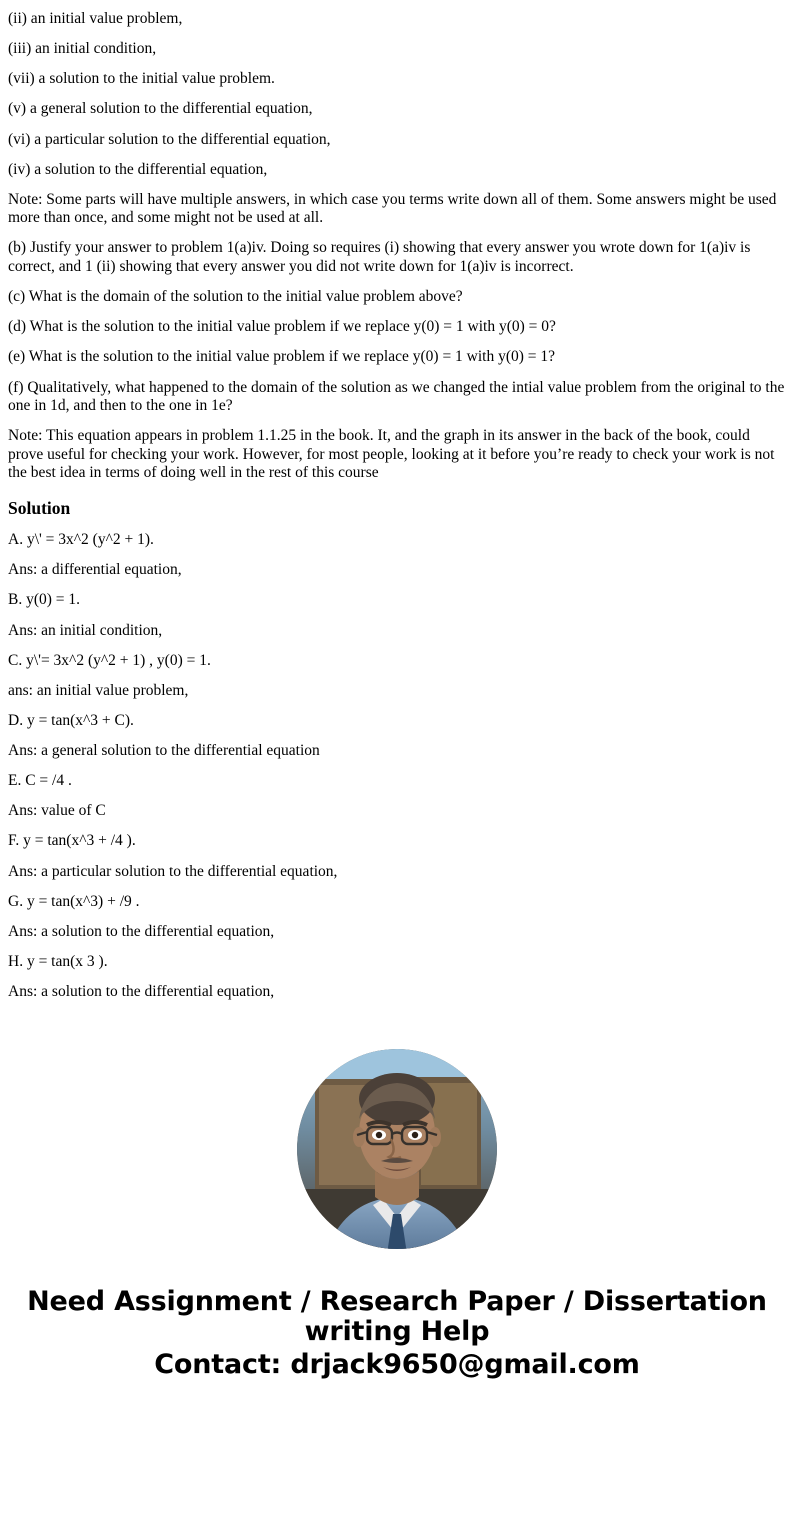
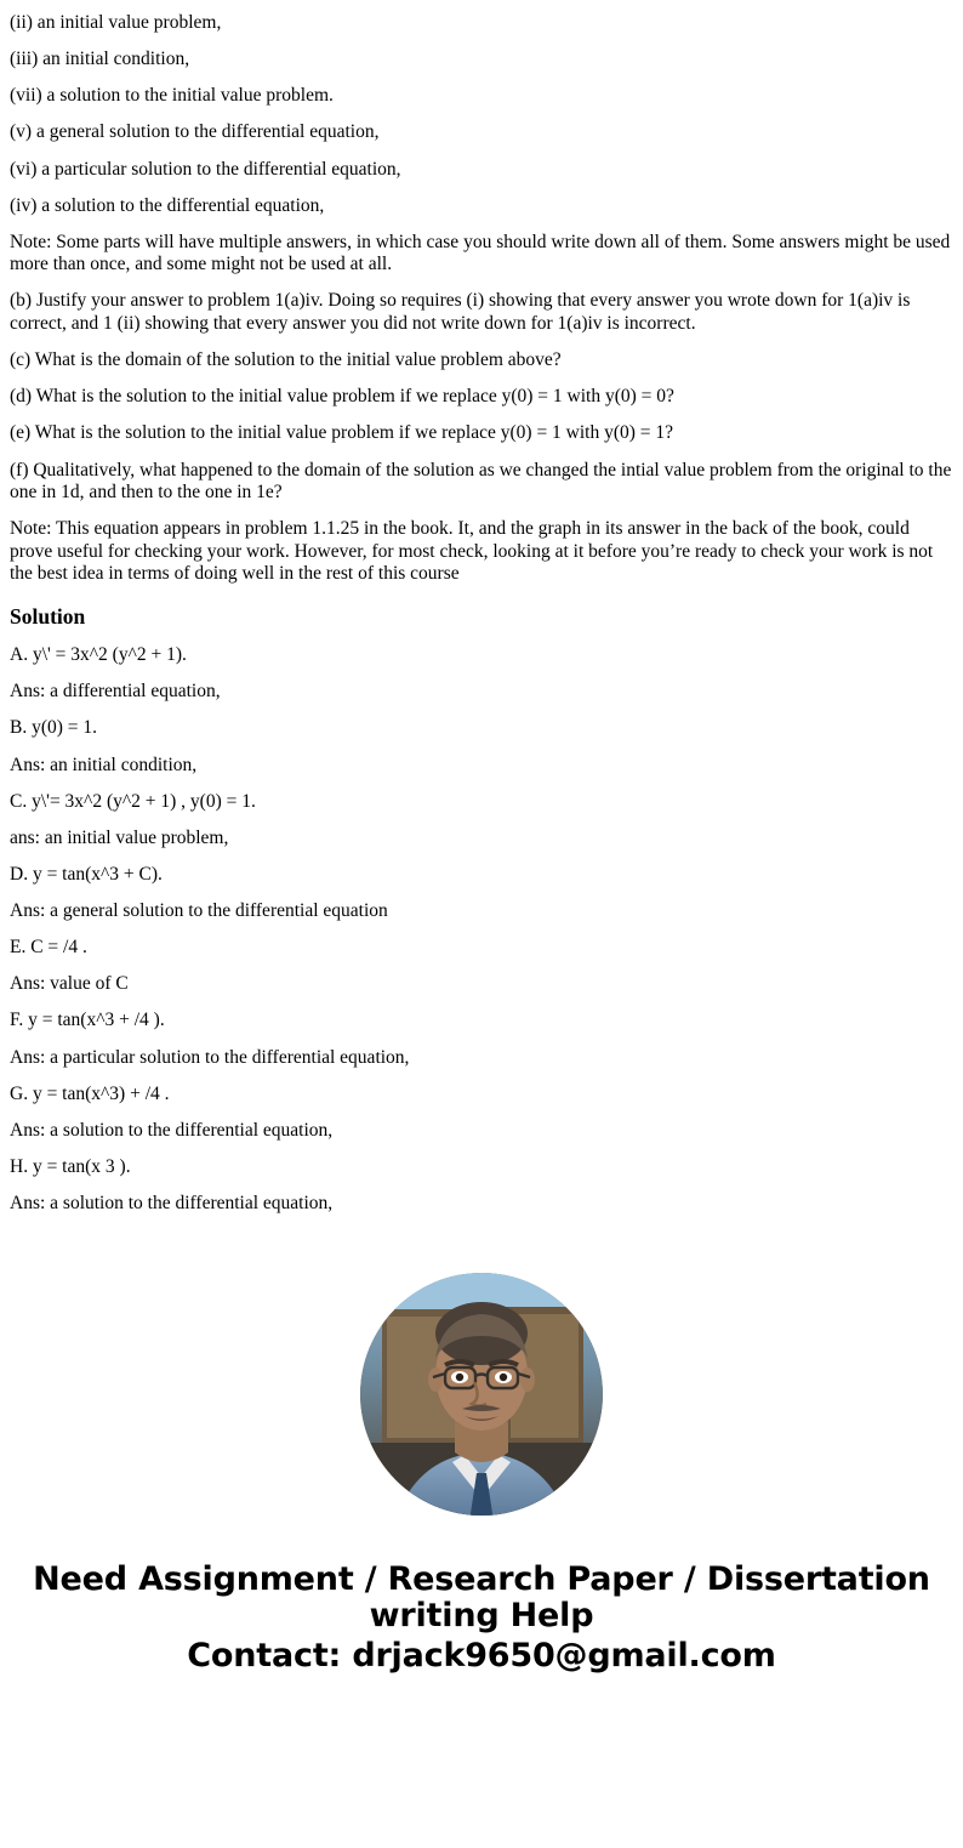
  (ii) an initial value problem,
  (iii) an initial condition,
  (vii) a solution to the initial value problem.
  (v) a general solution to the differential equation,
  (vi) a particular solution to the differential equation,
  (iv) a solution to the differential equation,
- Note: Some parts will have multiple answers, in which case you terms write down all of them. Some answers might be used more than once, and some might not be used at all.
+ Note: Some parts will have multiple answers, in which case you should write down all of them. Some answers might be used more than once, and some might not be used at all.
  (b) Justify your answer to problem 1(a)iv. Doing so requires (i) showing that every answer you wrote down for 1(a)iv is correct, and 1 (ii) showing that every answer you did not write down for 1(a)iv is incorrect.
  (c) What is the domain of the solution to the initial value problem above?
  (d) What is the solution to the initial value problem if we replace y(0) = 1 with y(0) = 0?
  (e) What is the solution to the initial value problem if we replace y(0) = 1 with y(0) = 1?
  (f) Qualitatively, what happened to the domain of the solution as we changed the intial value problem from the original to the one in 1d, and then to the one in 1e?
- Note: This equation appears in problem 1.1.25 in the book. It, and the graph in its answer in the back of the book, could prove useful for checking your work. However, for most people, looking at it before you’re ready to check your work is not the best idea in terms of doing well in the rest of this course
+ Note: This equation appears in problem 1.1.25 in the book. It, and the graph in its answer in the back of the book, could prove useful for checking your work. However, for most check, looking at it before you’re ready to check your work is not the best idea in terms of doing well in the rest of this course
  Solution
  A. y\' = 3x^2 (y^2 + 1).
  Ans: a differential equation,
  B. y(0) = 1.
  Ans: an initial condition,
  C. y\'= 3x^2 (y^2 + 1) , y(0) = 1.
  ans: an initial value problem,
  D. y = tan(x^3 + C).
  Ans: a general solution to the differential equation
  E. C = /4 .
  Ans: value of C
  F. y = tan(x^3 + /4 ).
  Ans: a particular solution to the differential equation,
- G. y = tan(x^3) + /9 .
+ G. y = tan(x^3) + /4 .
  Ans: a solution to the differential equation,
  H. y = tan(x 3 ).
  Ans: a solution to the differential equation,
  Need Assignment / Research Paper / Dissertation writing Help
  Contact: drjack9650@gmail.com
